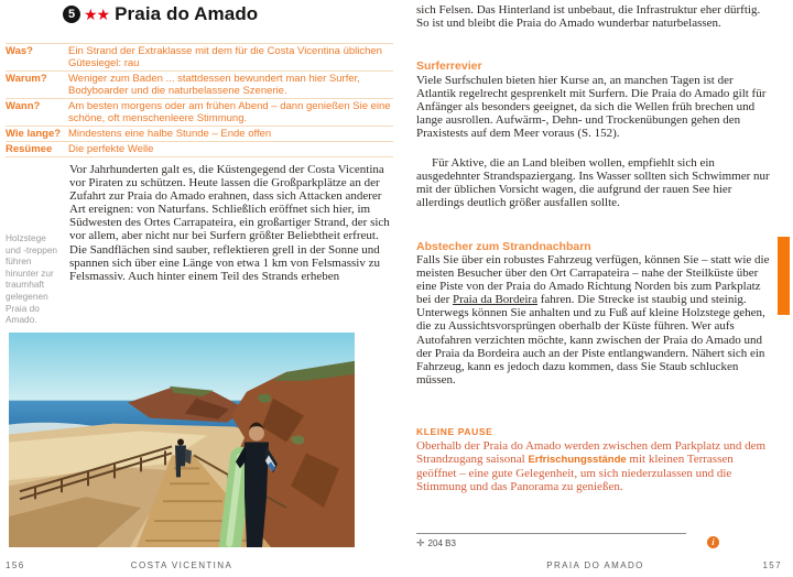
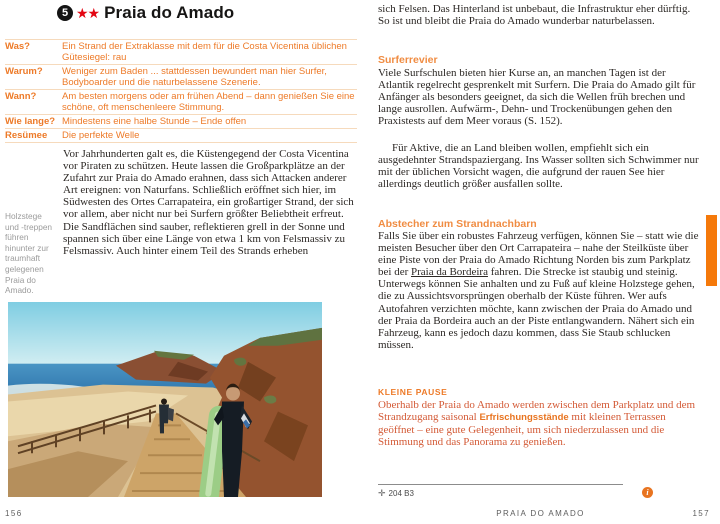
  5
  ★★
  Praia do Amado
  Was?
  Ein Strand der Extraklasse mit dem für die Costa Vicentina üblichen Gütesiegel: rau
  Warum?
  Weniger zum Baden ... stattdessen bewundert man hier Surfer, Bodyboarder und die naturbelassene Szenerie.
  Wann?
  Am besten morgens oder am frühen Abend – dann genießen Sie eine schöne, oft menschenleere Stimmung.
  Wie lange?
  Mindestens eine halbe Stunde – Ende offen
  Resümee
  Die perfekte Welle
  Vor Jahrhunderten galt es, die Küstengegend der Costa Vicentina vor Piraten zu schützen. Heute lassen die Großparkplätze an der Zufahrt zur Praia do Amado erahnen, dass sich Attacken anderer Art ereignen: von Naturfans. Schließlich eröffnet sich hier, im Südwesten des Ortes Carrapateira, ein großartiger Strand, der sich vor allem, aber nicht nur bei Surfern größter Beliebtheit erfreut. Die Sandflächen sind sauber, reflektieren grell in der Sonne und spannen sich über eine Länge von etwa 1 km von Felsmassiv zu Felsmassiv. Auch hinter einem Teil des Strands erheben
  Holzstege und -treppen führen hinunter zur traumhaft gelegenen Praia do Amado.
  156
- COSTA VICENTINA
  sich Felsen. Das Hinterland ist unbebaut, die Infrastruktur eher dürftig. So ist und bleibt die Praia do Amado wunderbar naturbelassen.
  Surferrevier
  Viele Surfschulen bieten hier Kurse an, an manchen Tagen ist der Atlantik regelrecht gesprenkelt mit Surfern. Die Praia do Amado gilt für Anfänger als besonders geeignet, da sich die Wellen früh brechen und lange ausrollen. Aufwärm-, Dehn- und Trockenübungen gehen den Praxistests auf dem Meer voraus (S. 152).
  Für Aktive, die an Land bleiben wollen, empfiehlt sich ein ausgedehnter Strandspaziergang. Ins Wasser sollten sich Schwimmer nur mit der üblichen Vorsicht wagen, die aufgrund der rauen See hier allerdings deutlich größer ausfallen sollte.
  Abstecher zum Strandnachbarn
  Falls Sie über ein robustes Fahrzeug verfügen, können Sie – statt wie die meisten Besucher über den Ort Carrapateira – nahe der Steilküste über eine Piste von der Praia do Amado Richtung Norden bis zum Parkplatz bei der Praia da Bordeira fahren. Die Strecke ist staubig und steinig. Unterwegs können Sie anhalten und zu Fuß auf kleine Holzstege gehen, die zu Aussichtsvorsprüngen oberhalb der Küste führen. Wer aufs Autofahren verzichten möchte, kann zwischen der Praia do Amado und der Praia da Bordeira auch an der Piste entlangwandern. Nähert sich ein Fahrzeug, kann es jedoch dazu kommen, dass Sie Staub schlucken müssen.
  KLEINE PAUSE
  Oberhalb der Praia do Amado werden zwischen dem Parkplatz und dem Strandzugang saisonal Erfrischungsstände mit kleinen Terrassen geöffnet – eine gute Gelegenheit, um sich niederzulassen und die Stimmung und das Panorama zu genießen.
  ✛
  204 B3
  i
  PRAIA DO AMADO
  157
